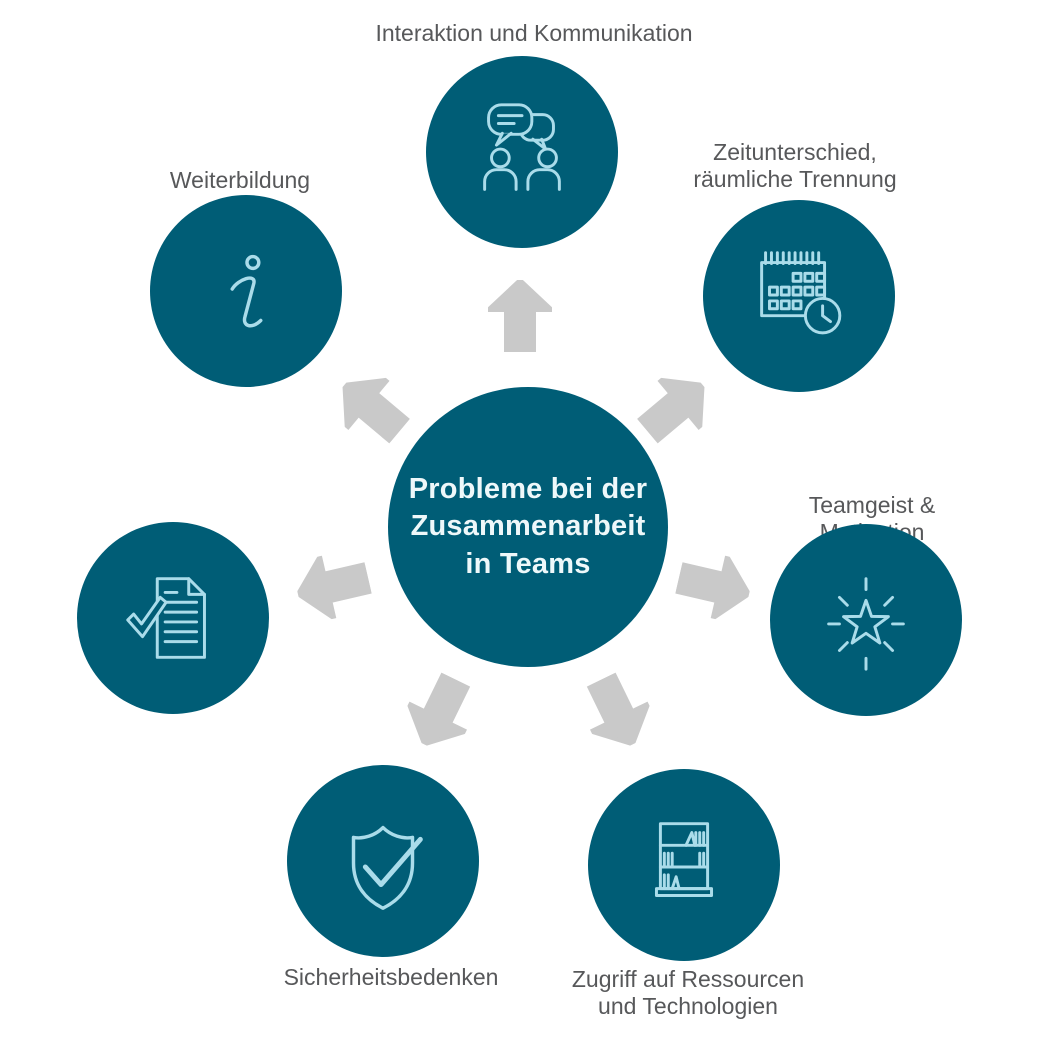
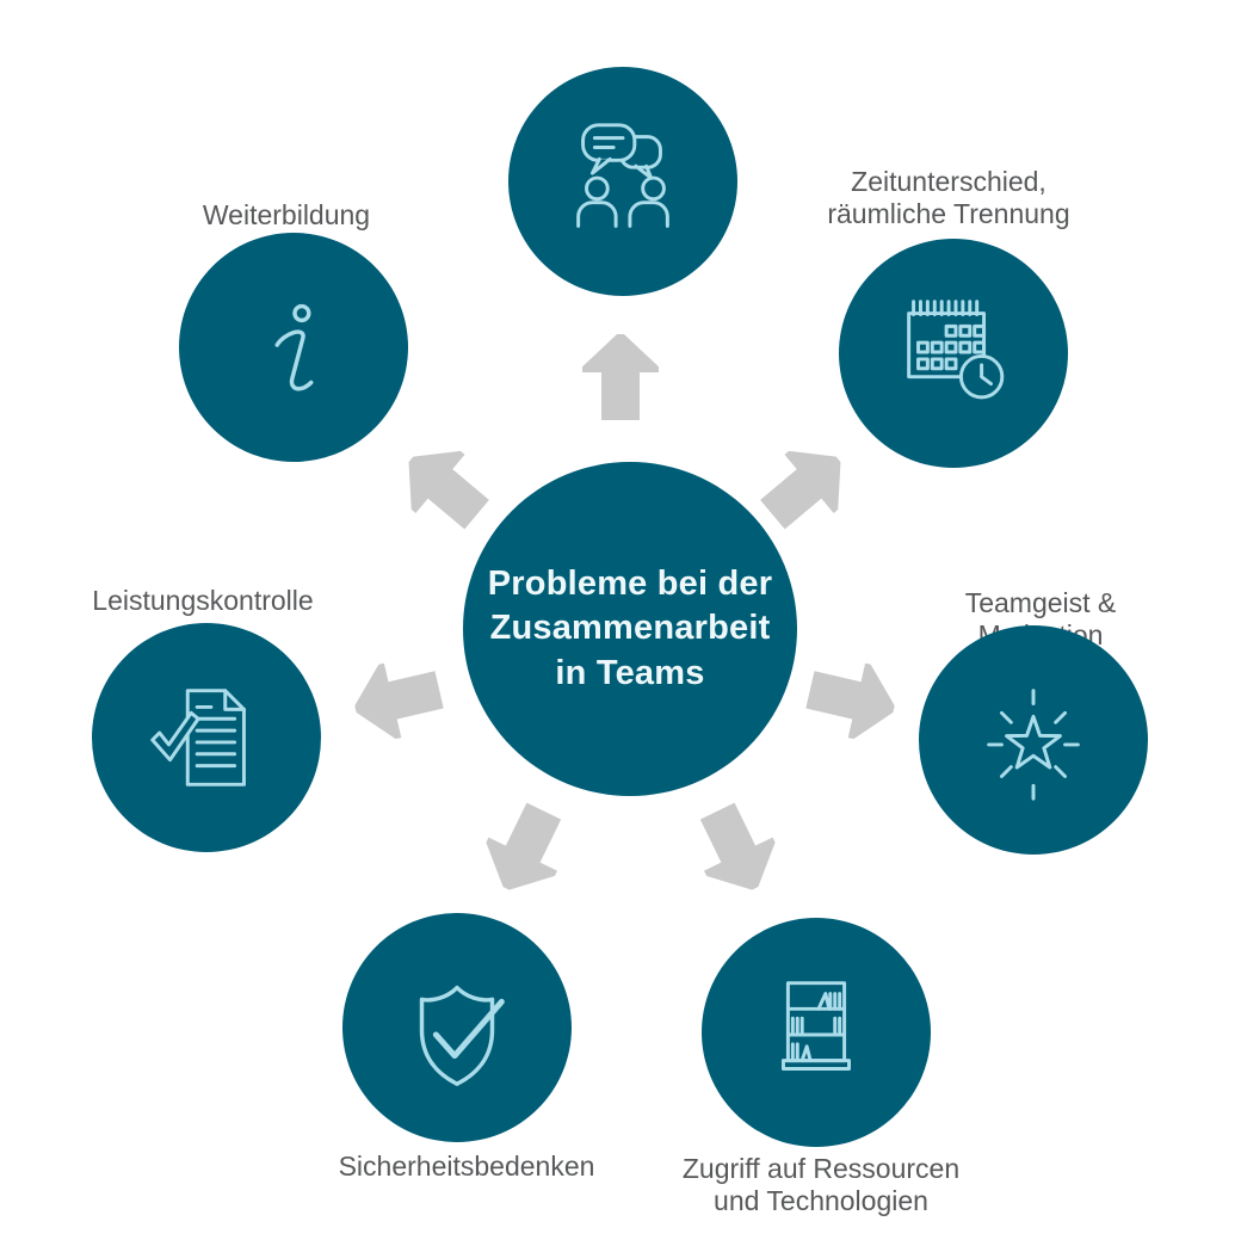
- Interaktion und Kommunikation
  Zeitunterschied,
  räumliche Trennung
  Zugriff auf Ressourcen
  und Technologien
  Sicherheitsbedenken
+ Leistungskontrolle
  Weiterbildung
  Probleme bei der
  Zusammenarbeit
  in Teams
